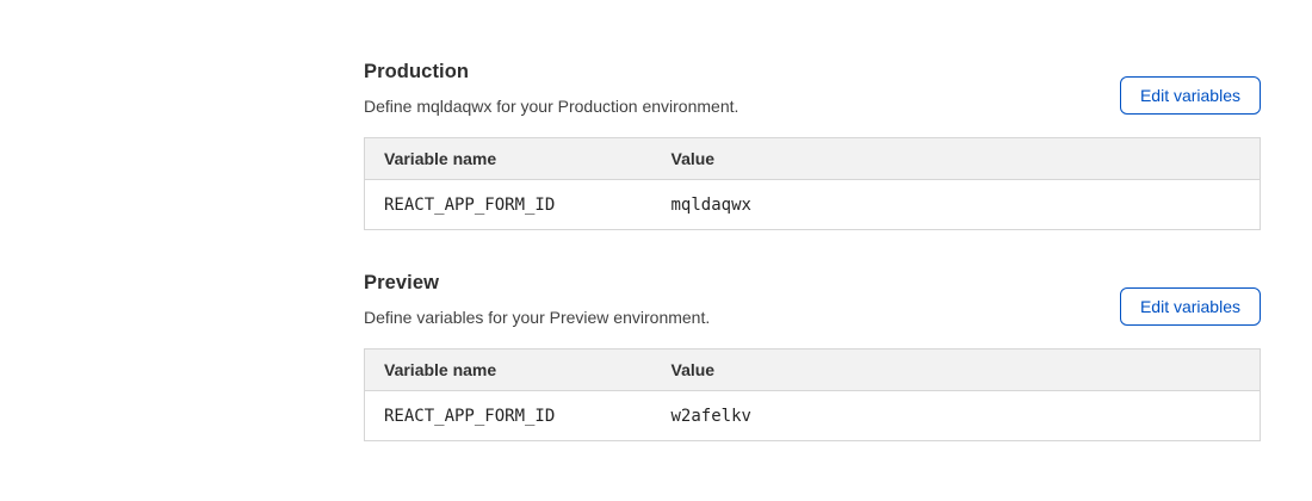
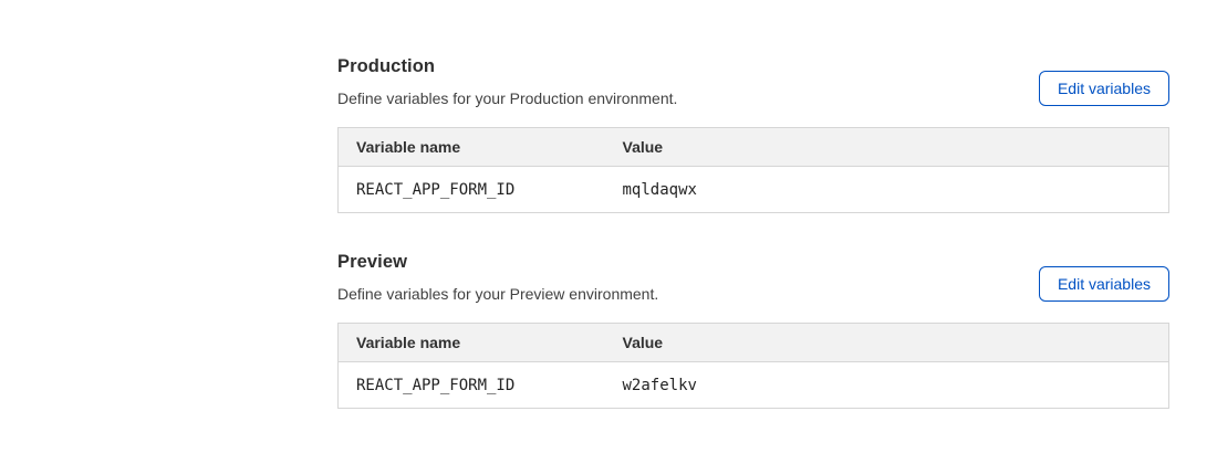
  Production
  Edit variables
- Define mqldaqwx for your Production environment.
+ Define variables for your Production environment.
  Variable name	Value
  REACT_APP_FORM_ID	mqldaqwx
  Preview
  Edit variables
  Define variables for your Preview environment.
  Variable name	Value
  REACT_APP_FORM_ID	w2afelkv
